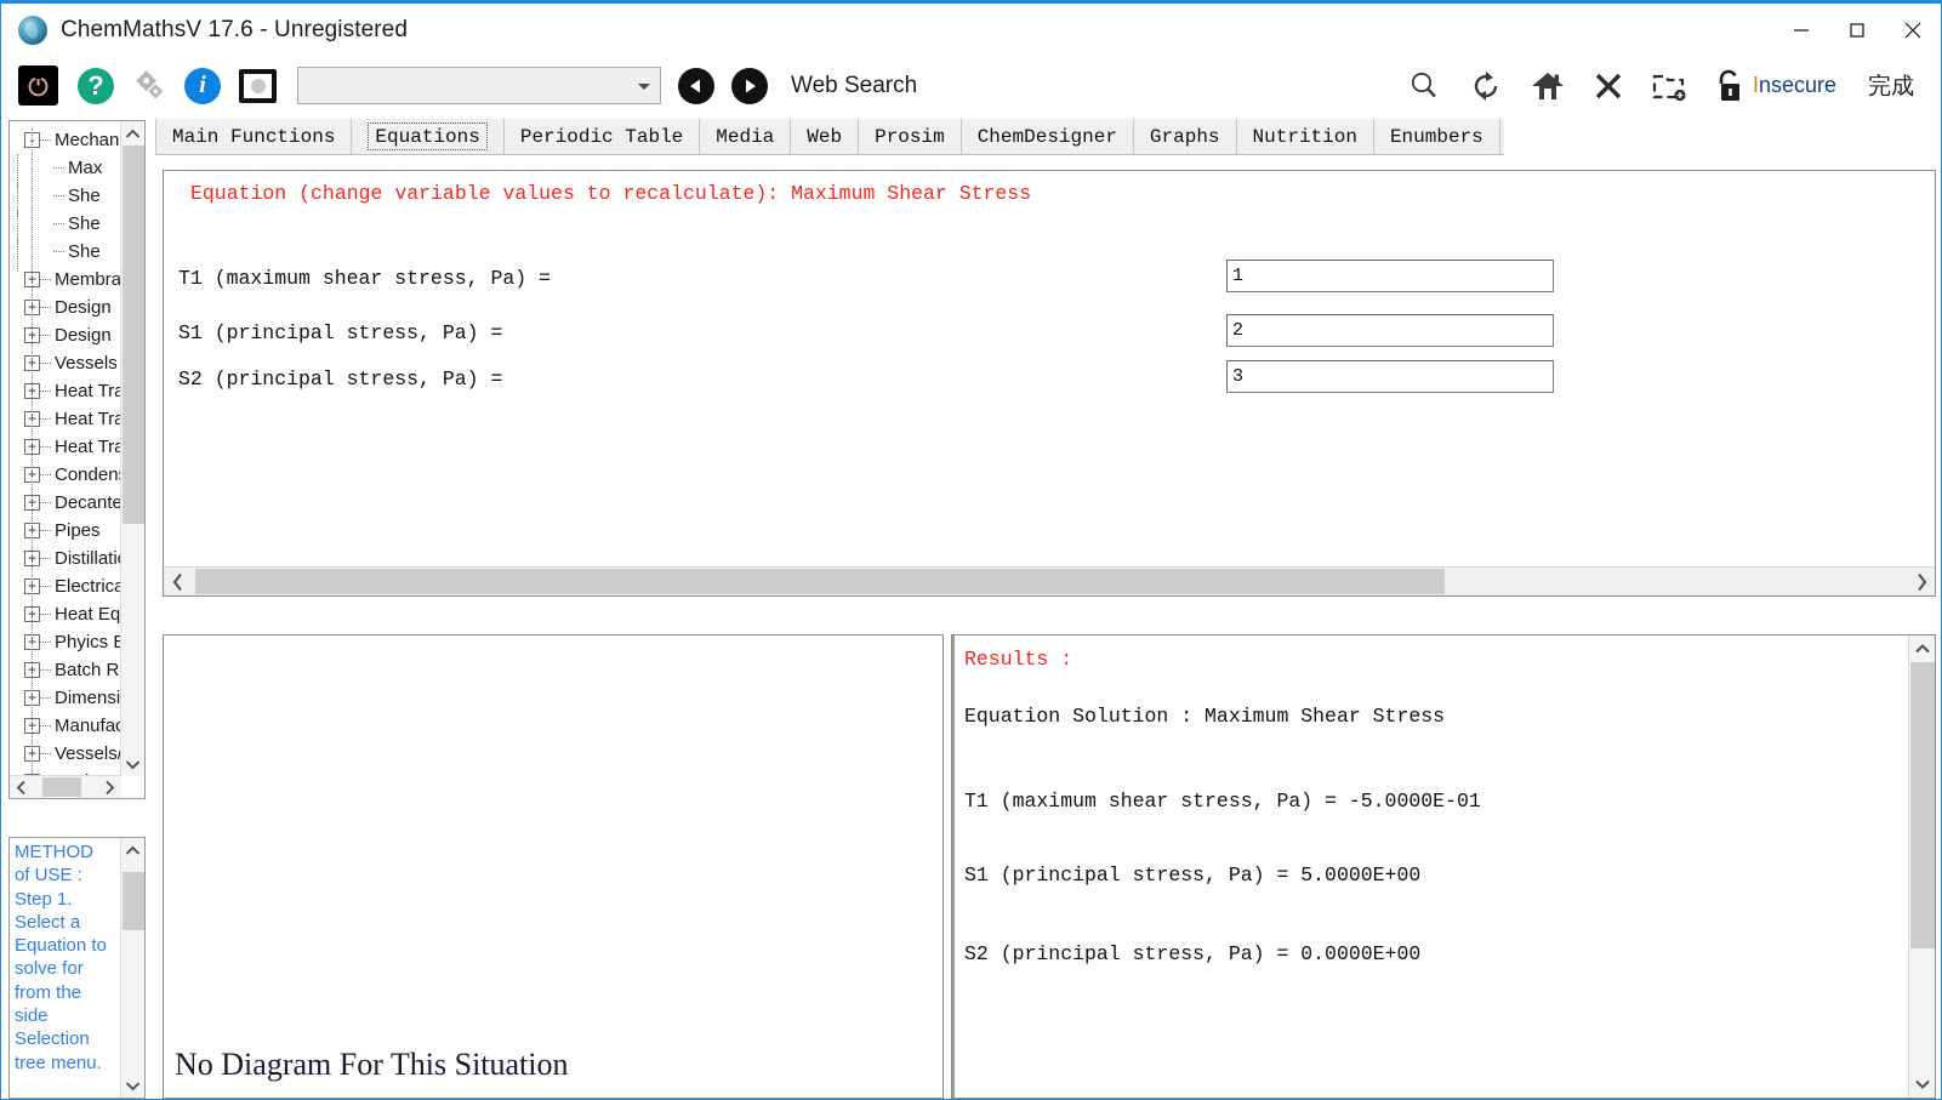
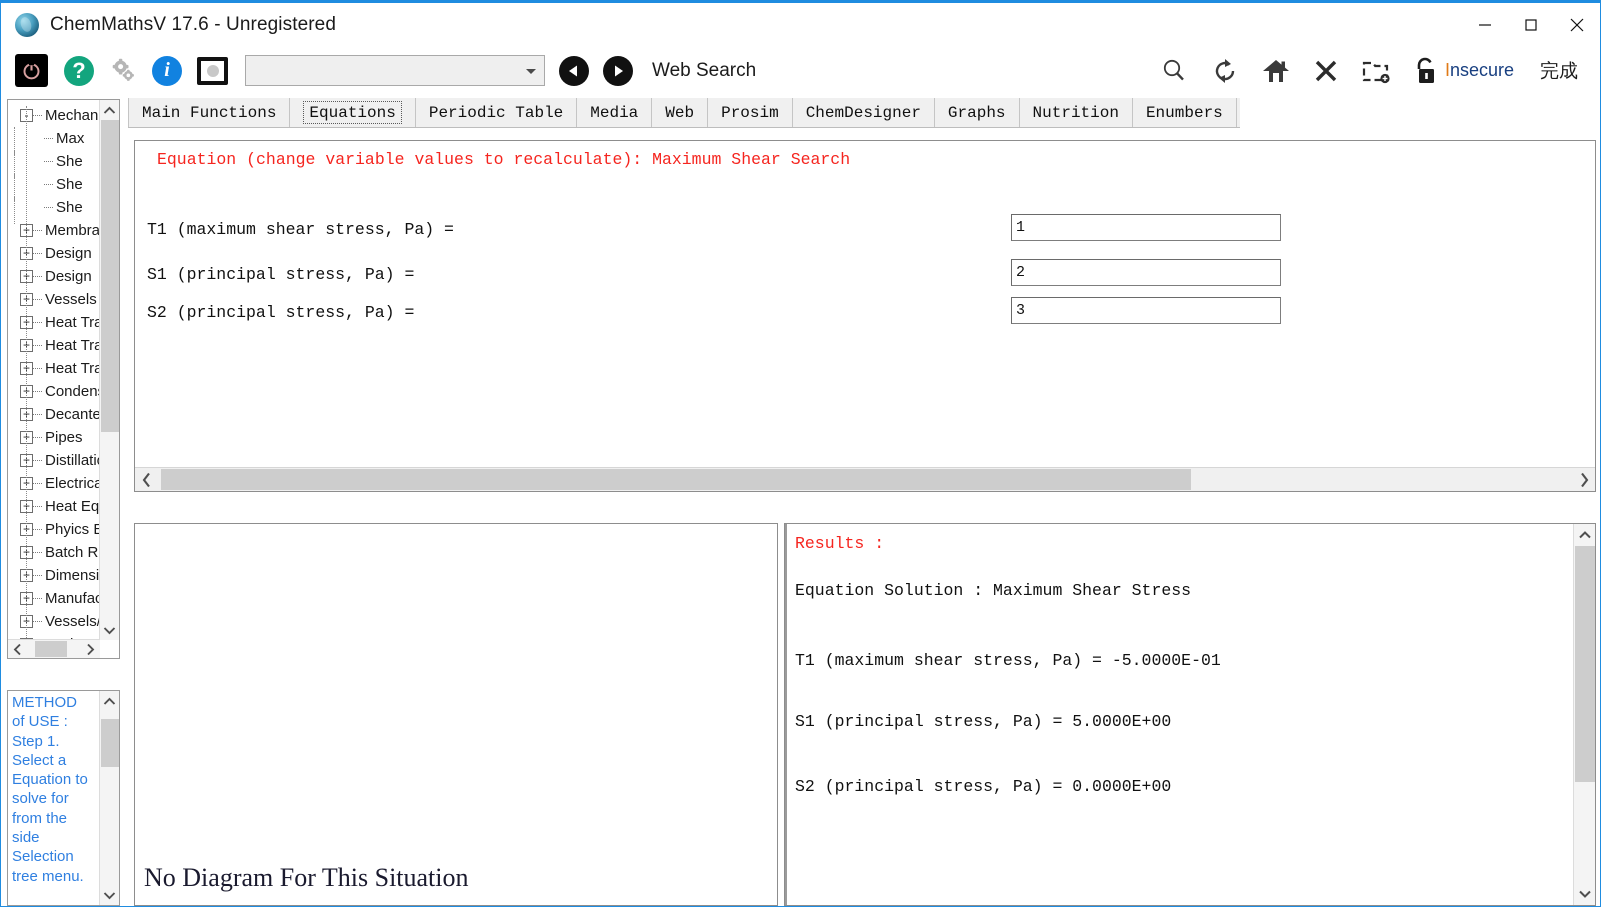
  ChemMathsV 17.6 - Unregistered
  ?
  i
  Web Search
  Insecure
  完成
  Main Functions
  Equations
  Periodic Table
  Media
  Web
  Prosim
  ChemDesigner
  Graphs
  Nutrition
  Enumbers
  -
  Mechan
  Max
  She
  She
  She
  +
  Membra
  +
  Design
  +
  Design
  +
  Vessels
  +
  Heat Tr
  +
  Heat Tr
  +
  Heat Tr
  +
  Conden
  +
  Decante
  +
  Pipes
  +
  Distillati
  +
  Electric
  +
  Heat Eq
  +
  Phyics
  +
  Batch R
  +
  Dimensi
  +
  Manufa
  +
  Vessels
  METHOD of USE : Step 1. Select a Equation to solve for from the side Selection tree menu.
- Equation (change variable values to recalculate): Maximum Shear Stress
+ Equation (change variable values to recalculate): Maximum Shear Search
  T1 (maximum shear stress, Pa) =
  S1 (principal stress, Pa) =
  S2 (principal stress, Pa) =
  1
  2
  3
  No Diagram For This Situation
  Results :
  Equation Solution : Maximum Shear Stress
  T1 (maximum shear stress, Pa) = -5.0000E-01
  S1 (principal stress, Pa) = 5.0000E+00
  S2 (principal stress, Pa) = 0.0000E+00
